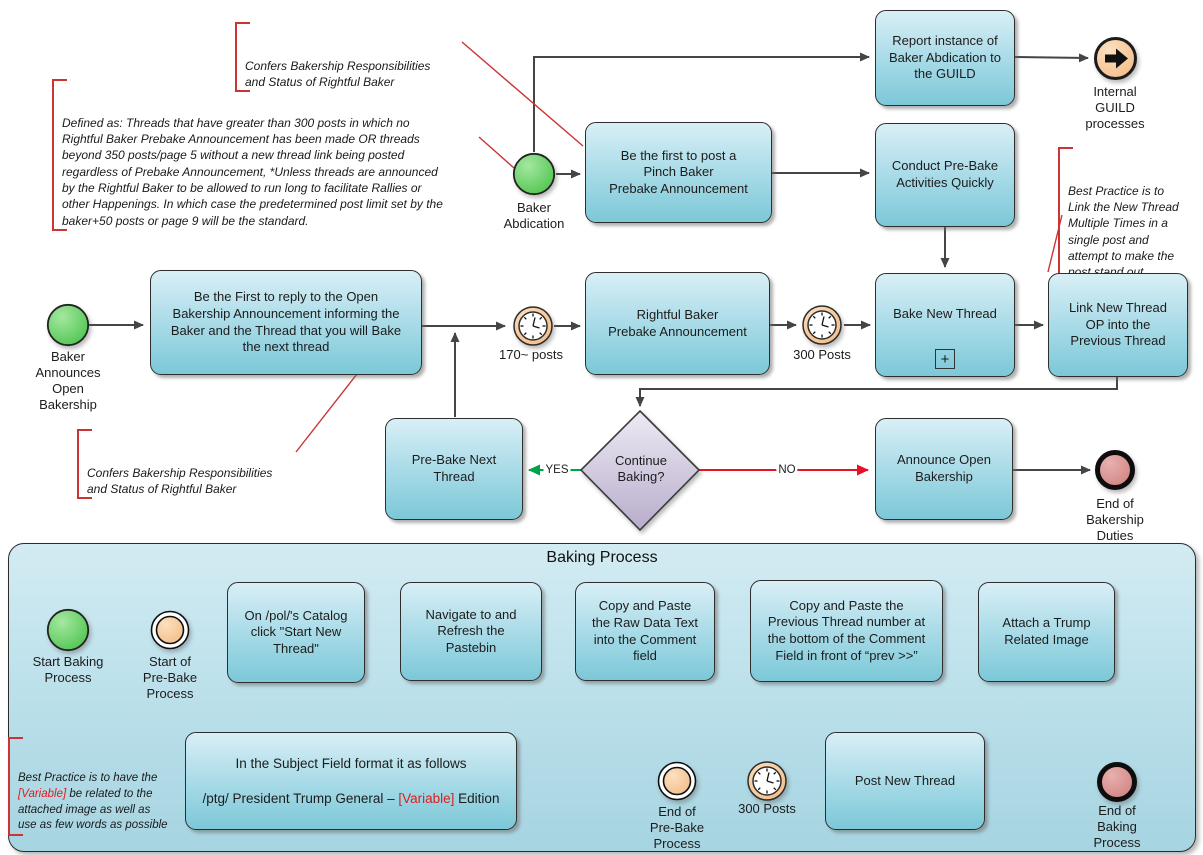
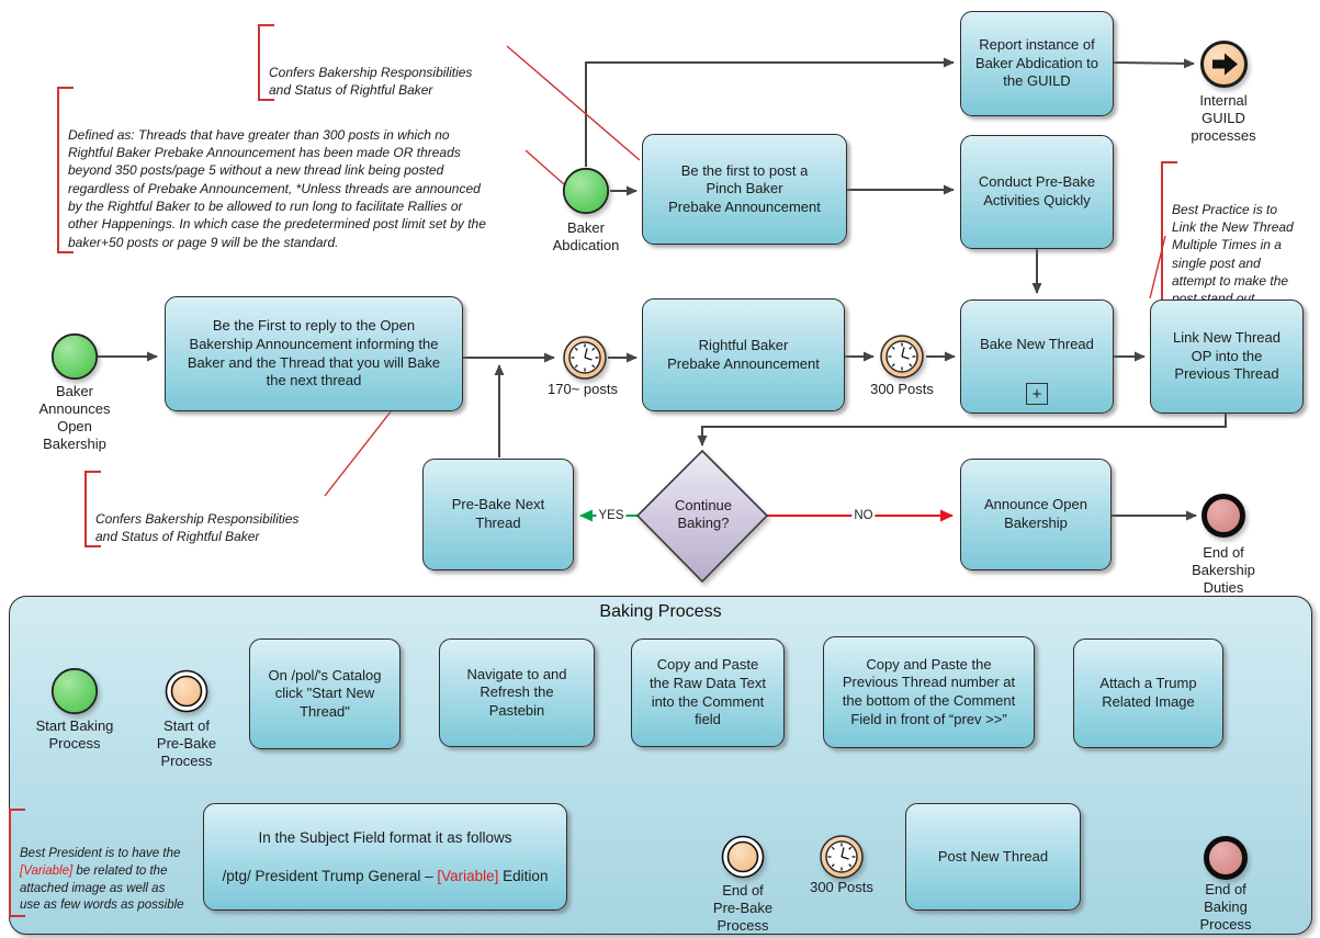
  Confers Bakership Responsibilities
  and Status of Rightful Baker
  Defined as: Threads that have greater than 300 posts in which no
  Rightful Baker Prebake Announcement has been made OR threads
  beyond 350 posts/page 5 without a new thread link being posted
  regardless of Prebake Announcement, *Unless threads are announced
  by the Rightful Baker to be allowed to run long to facilitate Rallies or
  other Happenings. In which case the predetermined post limit set by the
  baker+50 posts or page 9 will be the standard.
  Best Practice is to
  Link the New Thread
  Multiple Times in a
  single post and
  attempt to make the
  Confers Bakership Responsibilities
  and Status of Rightful Baker
  Report instance of
  Baker Abdication to
  the GUILD
  Internal
  GUILD
  processes
  Baker
  Abdication
  Be the first to post a
  Pinch Baker
  Prebake Announcement
  Conduct Pre-Bake
  Activities Quickly
  Baker
  Announces
  Open
  Bakership
  Be the First to reply to the Open
  Bakership Announcement informing the
  Baker and the Thread that you will Bake
  the next thread
  170~ posts
  Rightful Baker
  Prebake Announcement
  300 Posts
  Bake New Thread
  +
  Link New Thread
  OP into the
  Previous Thread
  Continue
  Baking?
  YES
  NO
  Pre-Bake Next
  Thread
  Announce Open
  Bakership
  End of
  Bakership
  Duties
  Baking Process
  Start Baking
  Process
  Start of
  Pre-Bake
  Process
  On /pol/'s Catalog
  click "Start New
  Thread"
  Navigate to and
  Refresh the
  Pastebin
  Copy and Paste
  the Raw Data Text
  into the Comment
  field
  Copy and Paste the
  Previous Thread number at
  the bottom of the Comment
  Field in front of “prev >>”
  Attach a Trump
  Related Image
- Best Practice is to have the
+ Best President is to have the
  [Variable] be related to the
  attached image as well as
  use as few words as possible
  In the Subject Field format it as follows
  /ptg/ President Trump General – [Variable] Edition
  End of
  Pre-Bake
  Process
  300 Posts
  Post New Thread
  End of
  Baking
  Process
